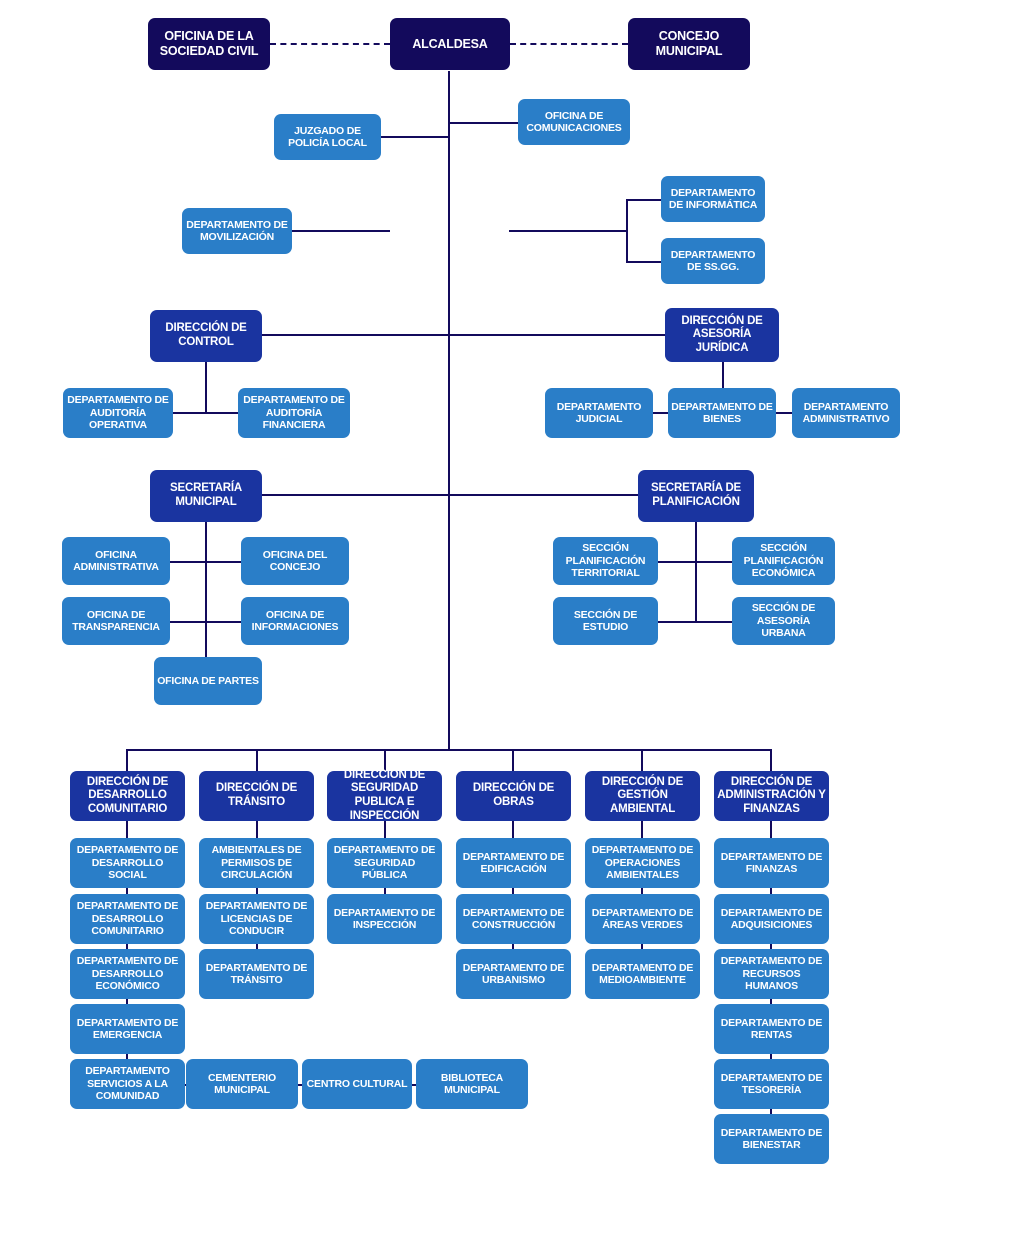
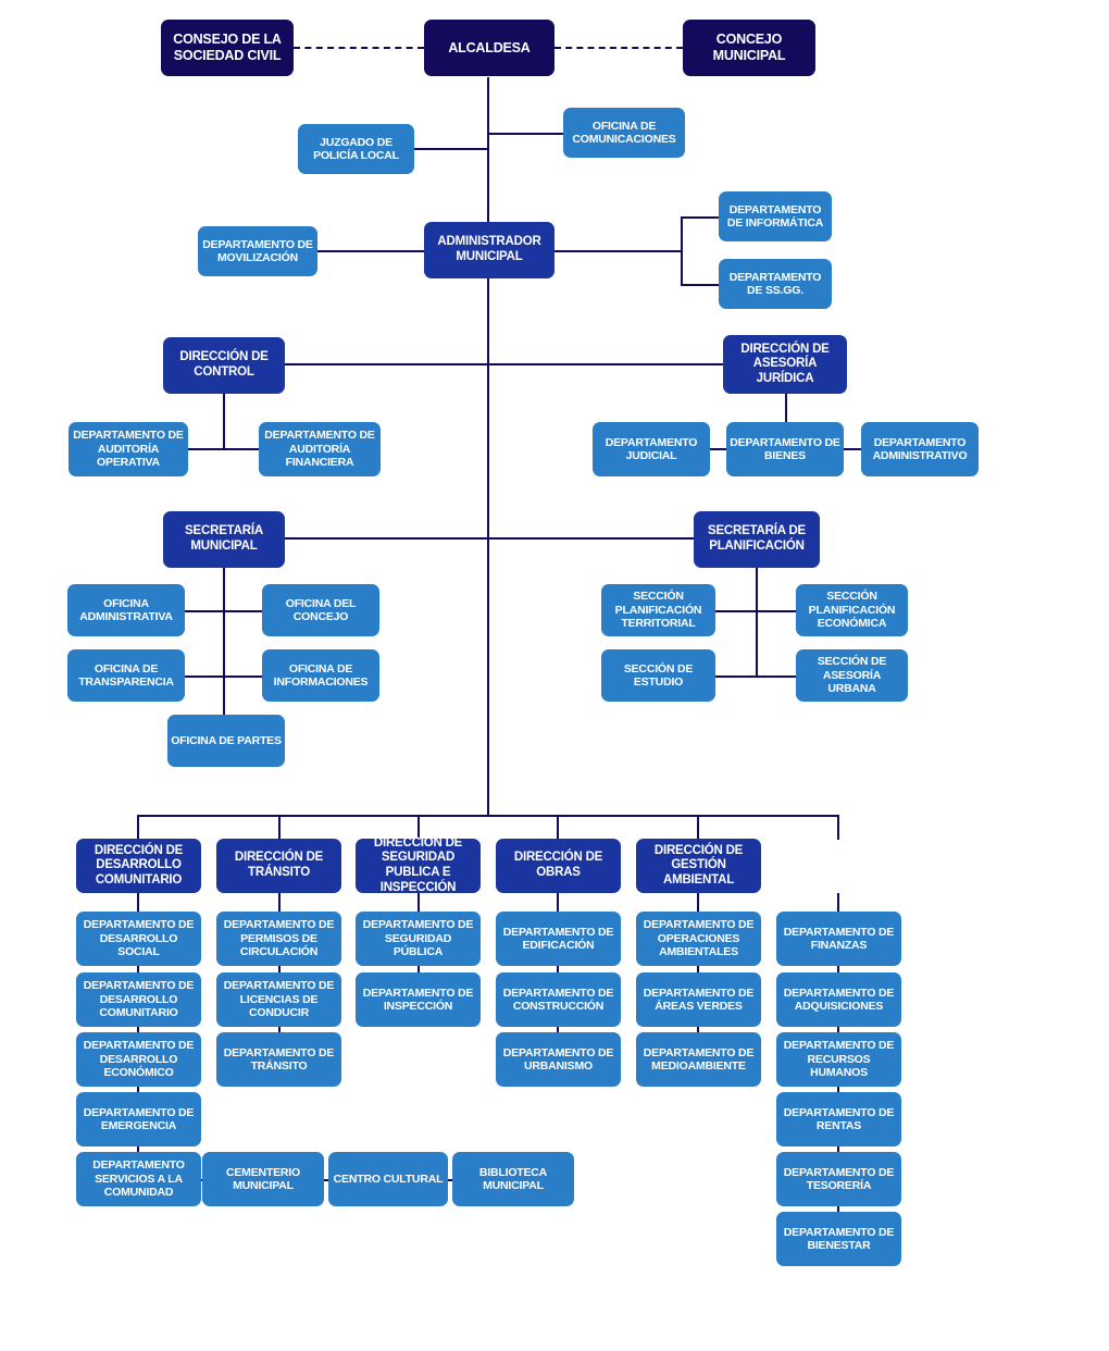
- OFICINA DE LA SOCIEDAD CIVIL
+ CONSEJO DE LA SOCIEDAD CIVIL
  ALCALDESA
  CONCEJO MUNICIPAL
  JUZGADO DE POLICÍA LOCAL
  OFICINA DE COMUNICACIONES
  DEPARTAMENTO DE MOVILIZACIÓN
+ ADMINISTRADOR MUNICIPAL
  DEPARTAMENTO DE INFORMÁTICA
  DEPARTAMENTO DE SS.GG.
  DIRECCIÓN DE CONTROL
  DEPARTAMENTO DE AUDITORÍA OPERATIVA
  DEPARTAMENTO DE AUDITORÍA FINANCIERA
  DIRECCIÓN DE ASESORÍA JURÍDICA
  DEPARTAMENTO JUDICIAL
  DEPARTAMENTO DE BIENES
  DEPARTAMENTO ADMINISTRATIVO
  SECRETARÍA MUNICIPAL
  OFICINA ADMINISTRATIVA
  OFICINA DEL CONCEJO
  OFICINA DE TRANSPARENCIA
  OFICINA DE INFORMACIONES
  OFICINA DE PARTES
  SECRETARÍA DE PLANIFICACIÓN
  SECCIÓN PLANIFICACIÓN TERRITORIAL
  SECCIÓN PLANIFICACIÓN ECONÓMICA
  SECCIÓN DE ESTUDIO
  SECCIÓN DE ASESORÍA URBANA
  DIRECCIÓN DE DESARROLLO COMUNITARIO
  DEPARTAMENTO DE DESARROLLO SOCIAL
  DEPARTAMENTO DE DESARROLLO COMUNITARIO
  DEPARTAMENTO DE DESARROLLO ECONÓMICO
  DEPARTAMENTO DE EMERGENCIA
  DEPARTAMENTO SERVICIOS A LA COMUNIDAD
  CEMENTERIO MUNICIPAL
  CENTRO CULTURAL
  BIBLIOTECA MUNICIPAL
  DIRECCIÓN DE TRÁNSITO
- AMBIENTALES DE PERMISOS DE CIRCULACIÓN
+ DEPARTAMENTO DE PERMISOS DE CIRCULACIÓN
  DEPARTAMENTO DE LICENCIAS DE CONDUCIR
  DEPARTAMENTO DE TRÁNSITO
  DIRECCIÓN DE SEGURIDAD PUBLICA E INSPECCIÓN
  DEPARTAMENTO DE SEGURIDAD PÚBLICA
  DEPARTAMENTO DE INSPECCIÓN
  DIRECCIÓN DE OBRAS
  DEPARTAMENTO DE EDIFICACIÓN
  DEPARTAMENTO DE CONSTRUCCIÓN
  DEPARTAMENTO DE URBANISMO
  DIRECCIÓN DE GESTIÓN AMBIENTAL
  DEPARTAMENTO DE OPERACIONES AMBIENTALES
  DEPARTAMENTO DE ÁREAS VERDES
  DEPARTAMENTO DE MEDIOAMBIENTE
- DIRECCIÓN DE ADMINISTRACIÓN Y FINANZAS
  DEPARTAMENTO DE FINANZAS
  DEPARTAMENTO DE ADQUISICIONES
  DEPARTAMENTO DE RECURSOS HUMANOS
  DEPARTAMENTO DE RENTAS
  DEPARTAMENTO DE TESORERÍA
  DEPARTAMENTO DE BIENESTAR
